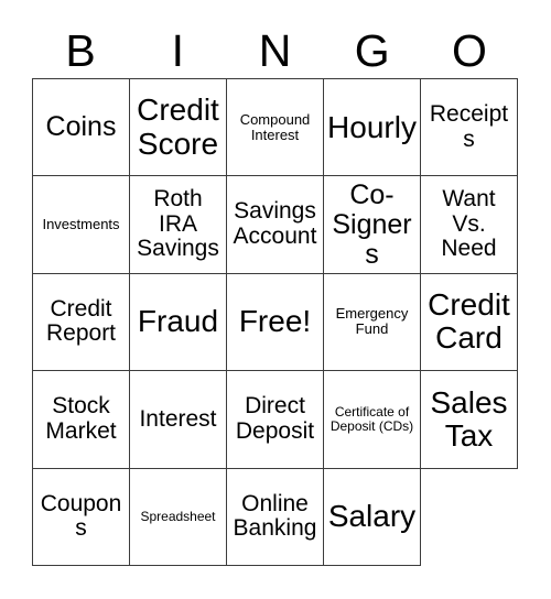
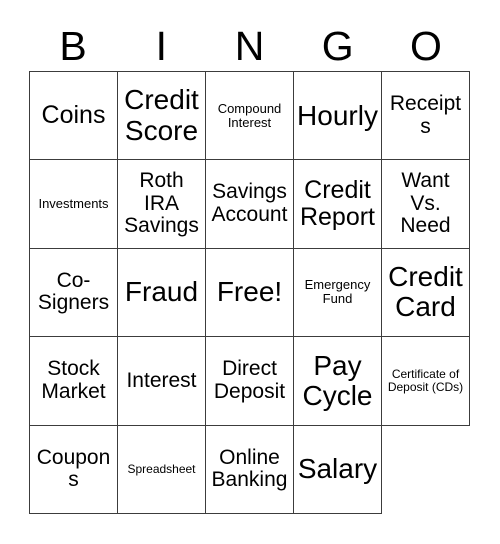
  B
  I
  N
  G
  O
  Coins
  Credit Score
  Compound Interest
  Hourly
  Receipts
  Investments
  Roth IRA Savings
  Savings Account
- Co-Signers
+ Credit Report
  Want Vs. Need
- Credit Report
+ Co-Signers
  Fraud
  Free!
  Emergency Fund
  Credit Card
  Stock Market
  Interest
  Direct Deposit
+ Pay Cycle
  Certificate of Deposit (CDs)
- Sales Tax
  Coupons
  Spreadsheet
  Online Banking
  Salary
